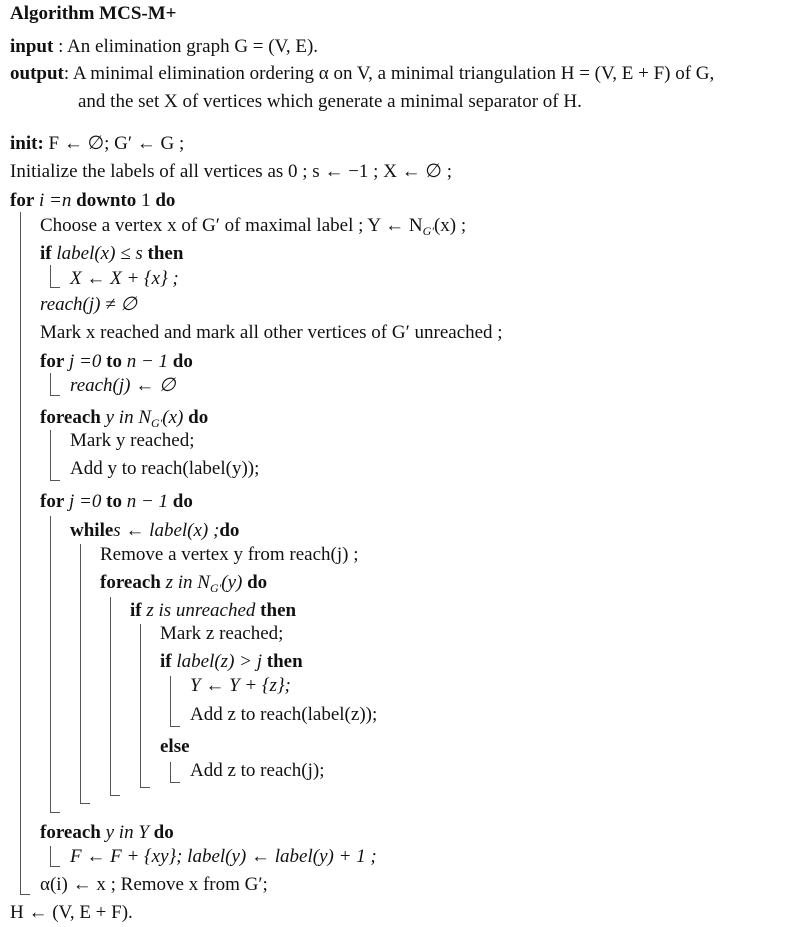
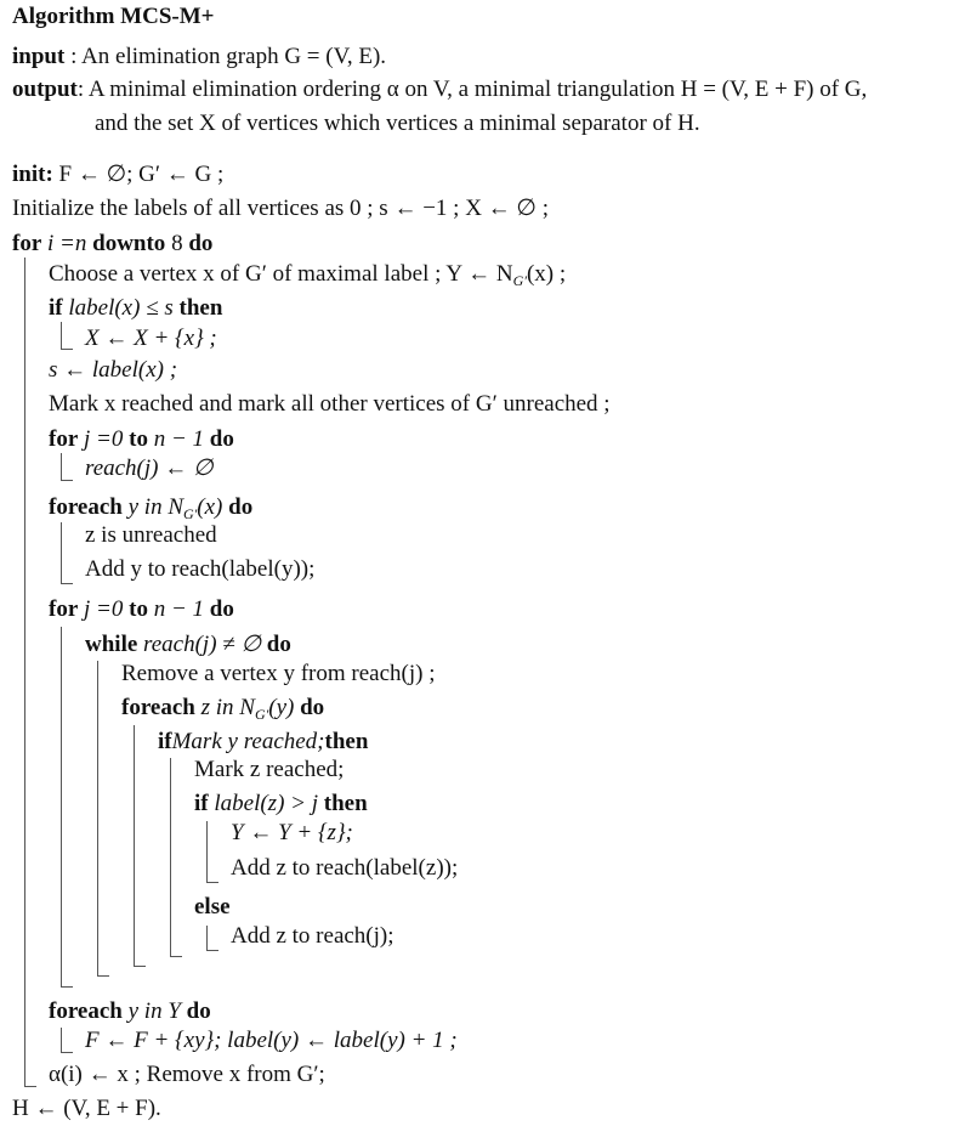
  Algorithm MCS-M+
  input : An elimination graph G = (V, E).
  output: A minimal elimination ordering α on V, a minimal triangulation H = (V, E + F) of G,
- and the set X of vertices which generate a minimal separator of H.
+ and the set X of vertices which vertices a minimal separator of H.
  init: F ← ∅; G′ ← G ;
  Initialize the labels of all vertices as 0 ; s ← −1 ; X ← ∅ ;
- for i =n downto 1 do
+ for i =n downto 8 do
  Choose a vertex x of G′ of maximal label ; Y ← NG′(x) ;
  if label(x) ≤ s then
  X ← X + {x} ;
- reach(j) ≠ ∅
+ s ← label(x) ;
  Mark x reached and mark all other vertices of G′ unreached ;
  for j =0 to n − 1 do
  reach(j) ← ∅
  foreach y in NG′(x) do
- Mark y reached;
+ z is unreached
  Add y to reach(label(y));
  for j =0 to n − 1 do
- whiles ← label(x) ;do
+ while reach(j) ≠ ∅ do
  Remove a vertex y from reach(j) ;
  foreach z in NG′(y) do
- if z is unreached then
+ ifMark y reached;then
  Mark z reached;
  if label(z) > j then
  Y ← Y + {z};
  Add z to reach(label(z));
  else
  Add z to reach(j);
  foreach y in Y do
  F ← F + {xy}; label(y) ← label(y) + 1 ;
  α(i) ← x ; Remove x from G′;
  H ← (V, E + F).
